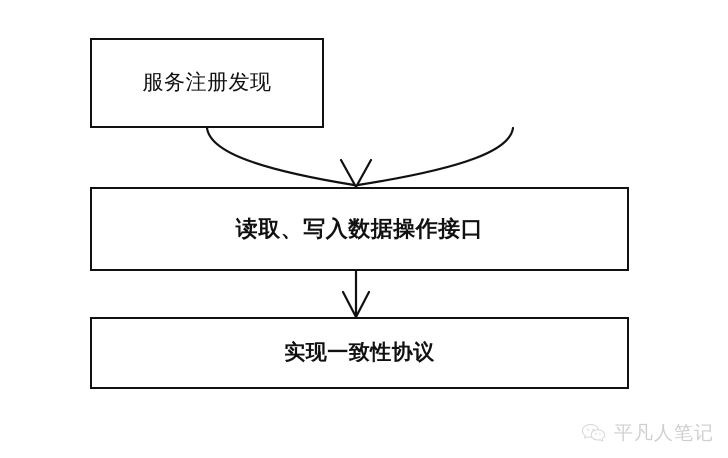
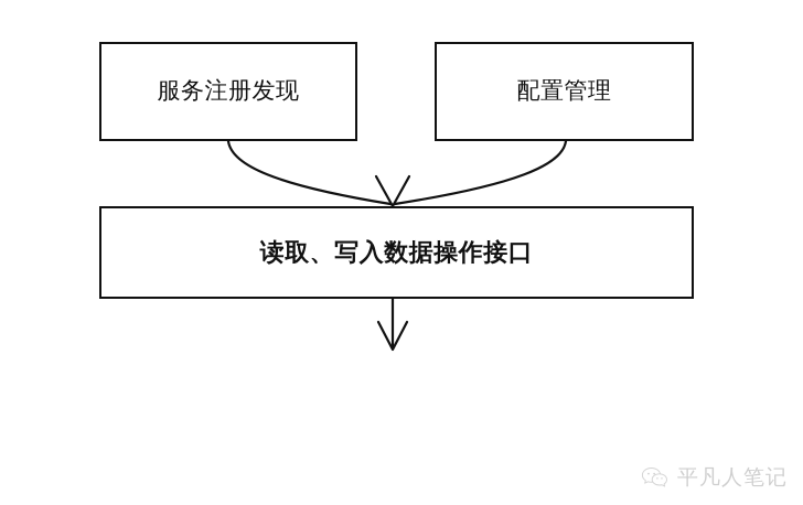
  服务注册发现
+ 配置管理
  读取、写入数据操作接口
- 实现一致性协议
  平凡人笔记
